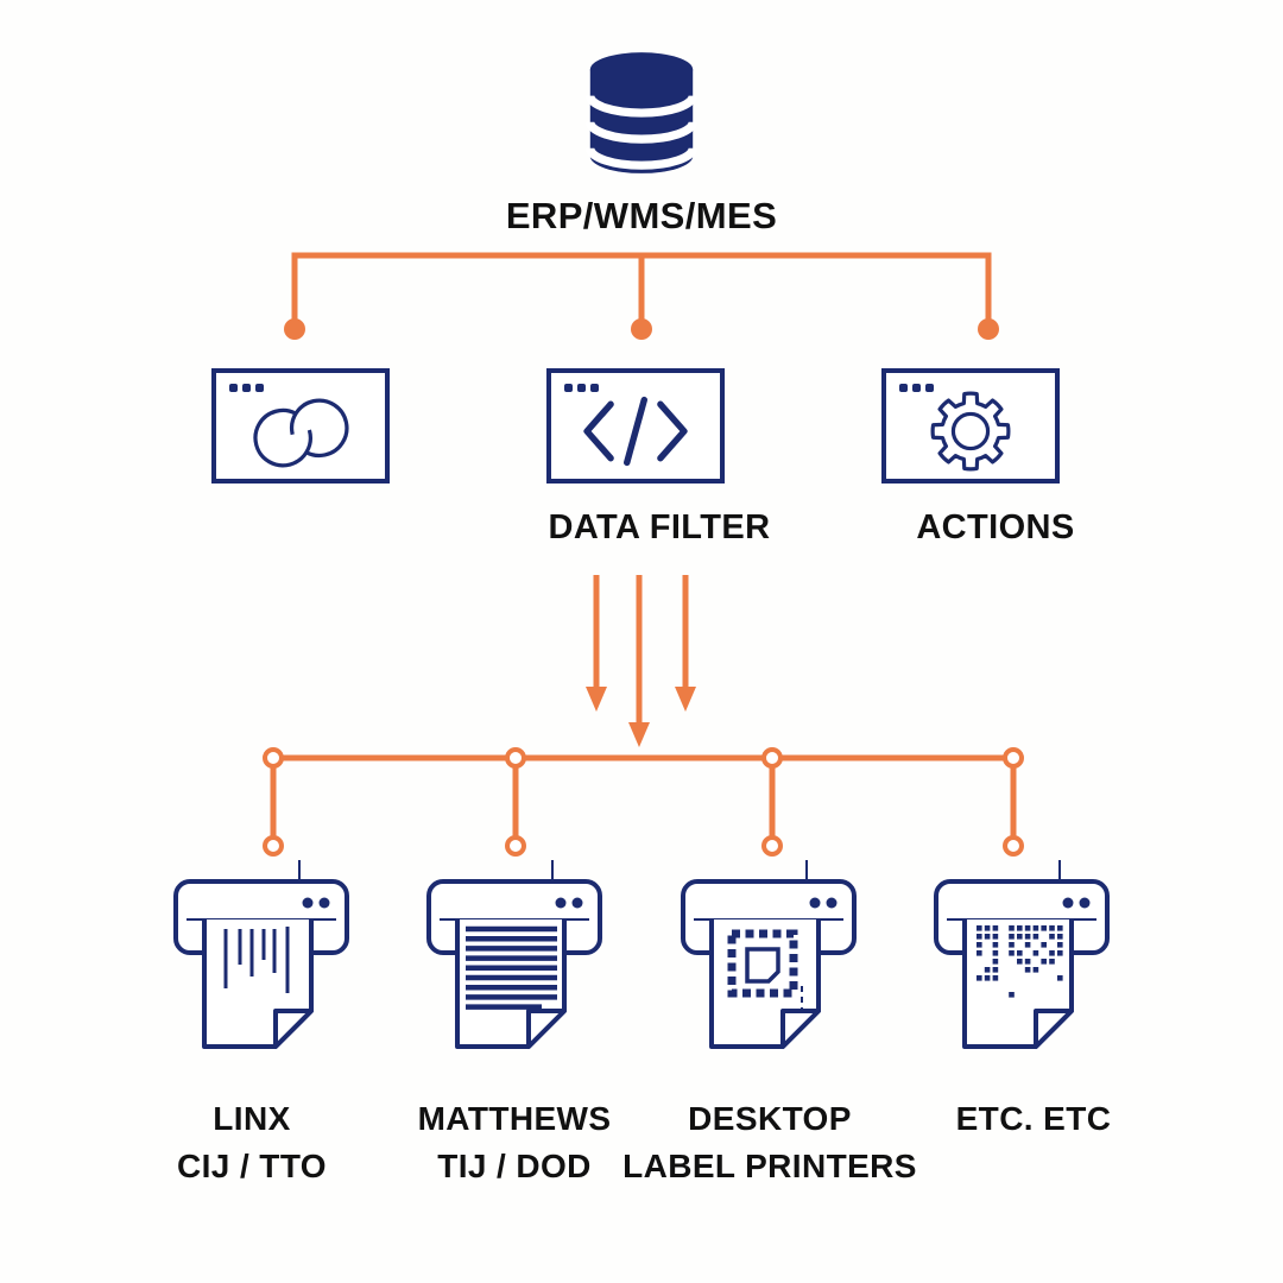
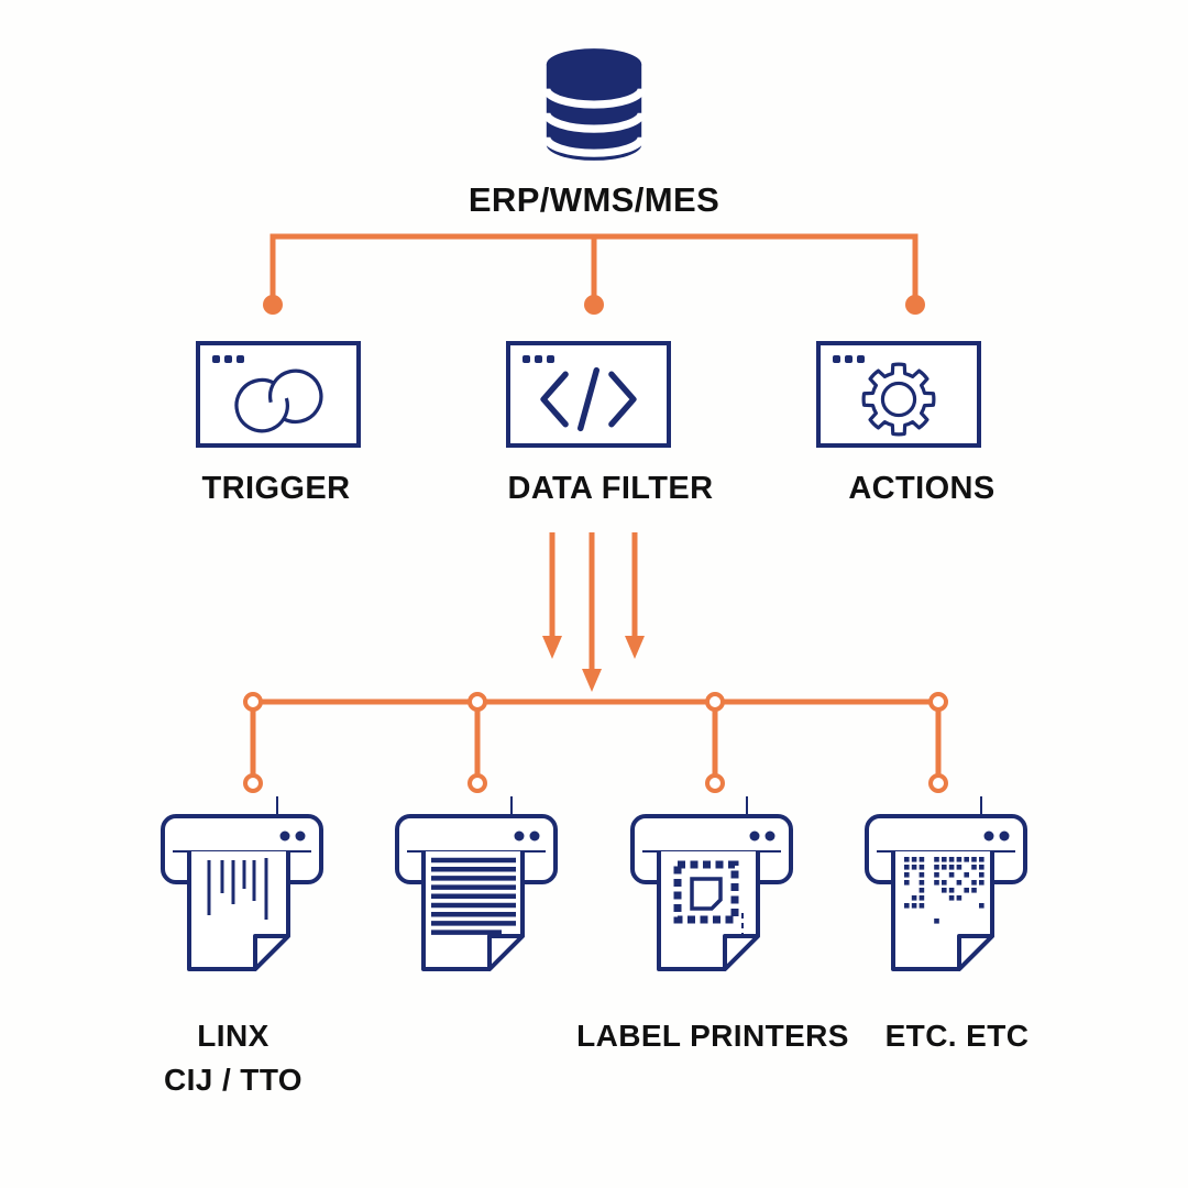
  ERP/WMS/MES
+ TRIGGER
  DATA FILTER
  ACTIONS
  LINX
  CIJ / TTO
- MATTHEWS
- TIJ / DOD
- DESKTOP
  LABEL PRINTERS
  ETC. ETC
